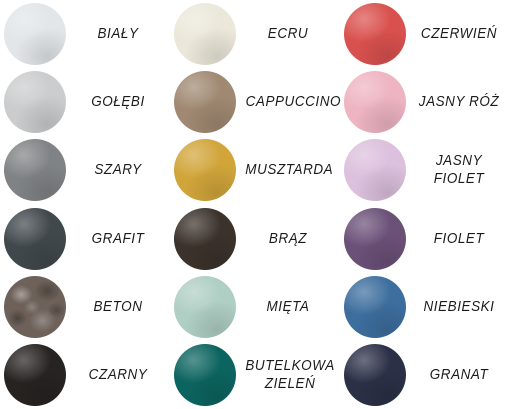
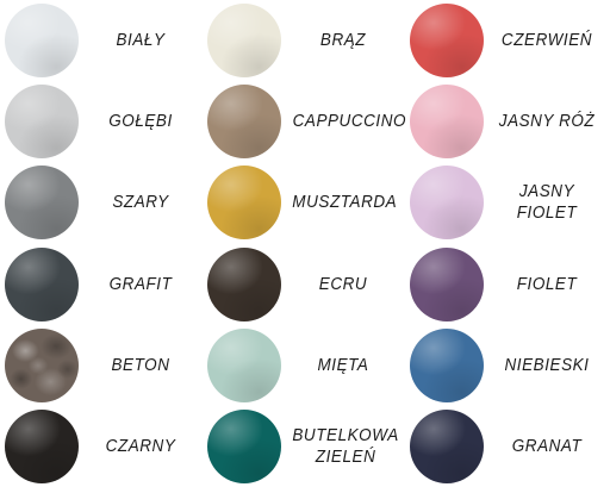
  BIAŁY
- ECRU
+ BRĄZ
  CZERWIEŃ
  GOŁĘBI
  CAPPUCCINO
  JASNY RÓŻ
  SZARY
  MUSZTARDA
  JASNY FIOLET
  GRAFIT
- BRĄZ
+ ECRU
  FIOLET
  BETON
  MIĘTA
  NIEBIESKI
  CZARNY
  BUTELKOWA
  ZIELEŃ
  GRANAT
